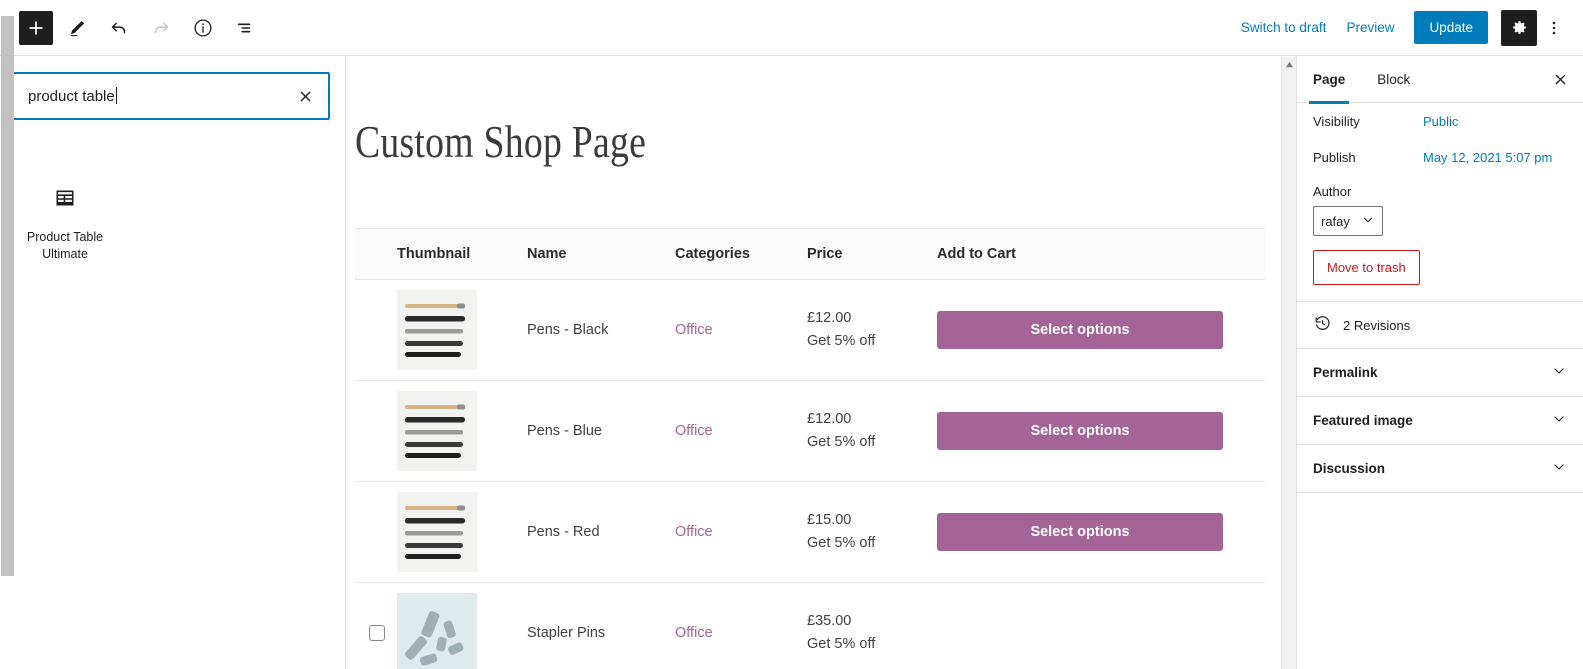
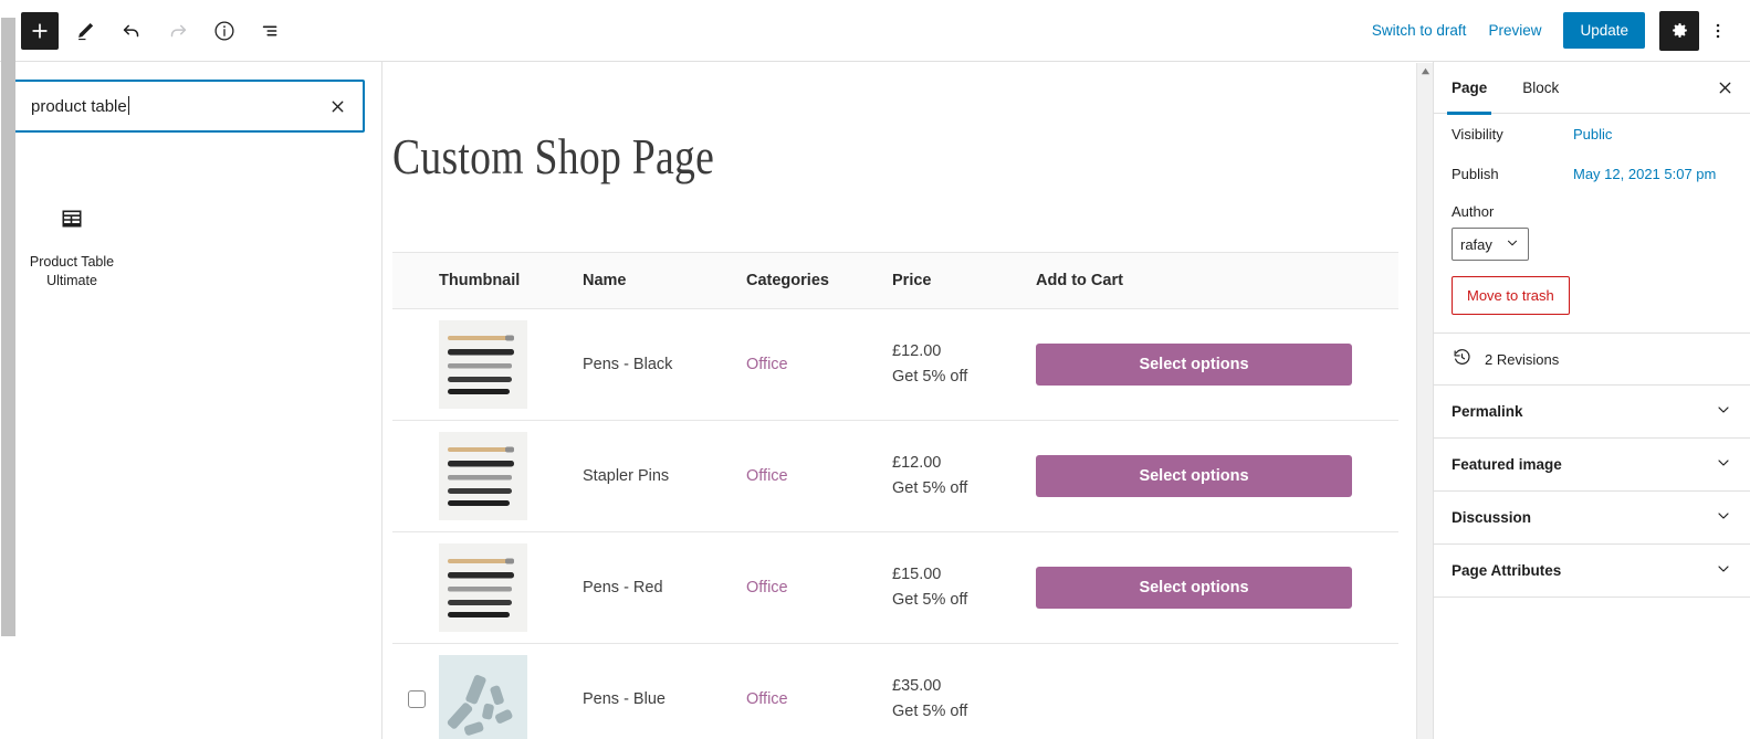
  Switch to draft
  Preview
  Update
  product table
  Product Table Ultimate
  Custom Shop Page
  	Thumbnail	Name	Categories	Price	Add to Cart
  		Pens - Black	Office	£12.00 Get 5% off	Select options
- 		Pens - Blue	Office	£12.00 Get 5% off	Select options
+ 		Stapler Pins	Office	£12.00 Get 5% off	Select options
  		Pens - Red	Office	£15.00 Get 5% off	Select options
- 		Stapler Pins	Office	£35.00 Get 5% off
+ 		Pens - Blue	Office	£35.00 Get 5% off
  Page
  Block
  Visibility
  Public
  Publish
  May 12, 2021 5:07 pm
  Author
  rafay
  Move to trash
  2 Revisions
  Permalink
  Featured image
  Discussion
+ Page Attributes
